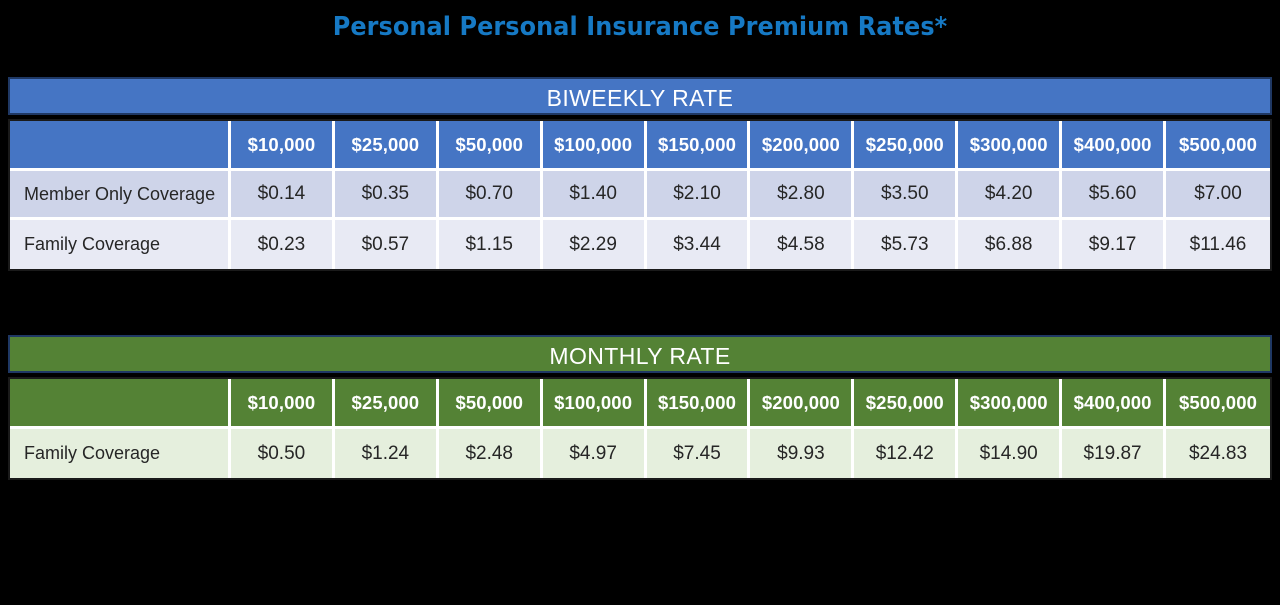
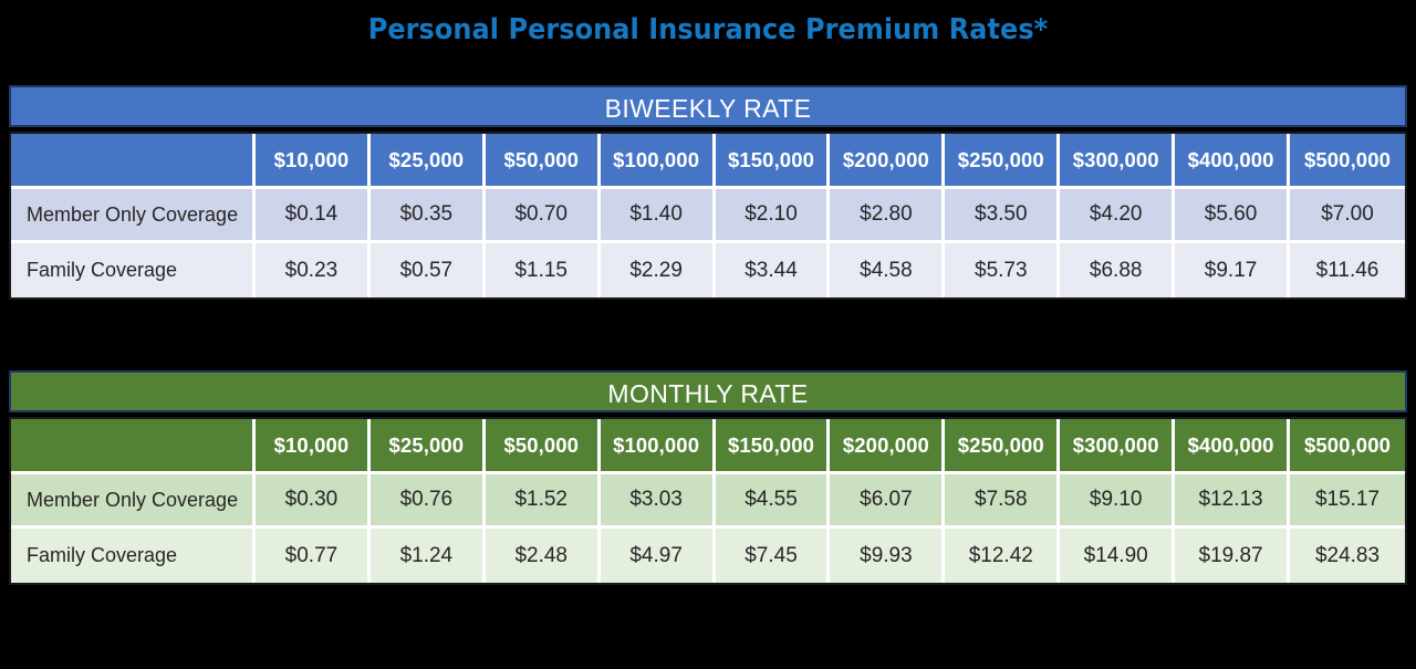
  Personal Personal Insurance Premium Rates*
  BIWEEKLY RATE
  	$10,000	$25,000	$50,000	$100,000	$150,000	$200,000	$250,000	$300,000	$400,000	$500,000
  Member Only Coverage	$0.14	$0.35	$0.70	$1.40	$2.10	$2.80	$3.50	$4.20	$5.60	$7.00
  Family Coverage	$0.23	$0.57	$1.15	$2.29	$3.44	$4.58	$5.73	$6.88	$9.17	$11.46
  MONTHLY RATE
  	$10,000	$25,000	$50,000	$100,000	$150,000	$200,000	$250,000	$300,000	$400,000	$500,000
+ Member Only Coverage	$0.30	$0.76	$1.52	$3.03	$4.55	$6.07	$7.58	$9.10	$12.13	$15.17
- Family Coverage	$0.50	$1.24	$2.48	$4.97	$7.45	$9.93	$12.42	$14.90	$19.87	$24.83
+ Family Coverage	$0.77	$1.24	$2.48	$4.97	$7.45	$9.93	$12.42	$14.90	$19.87	$24.83
